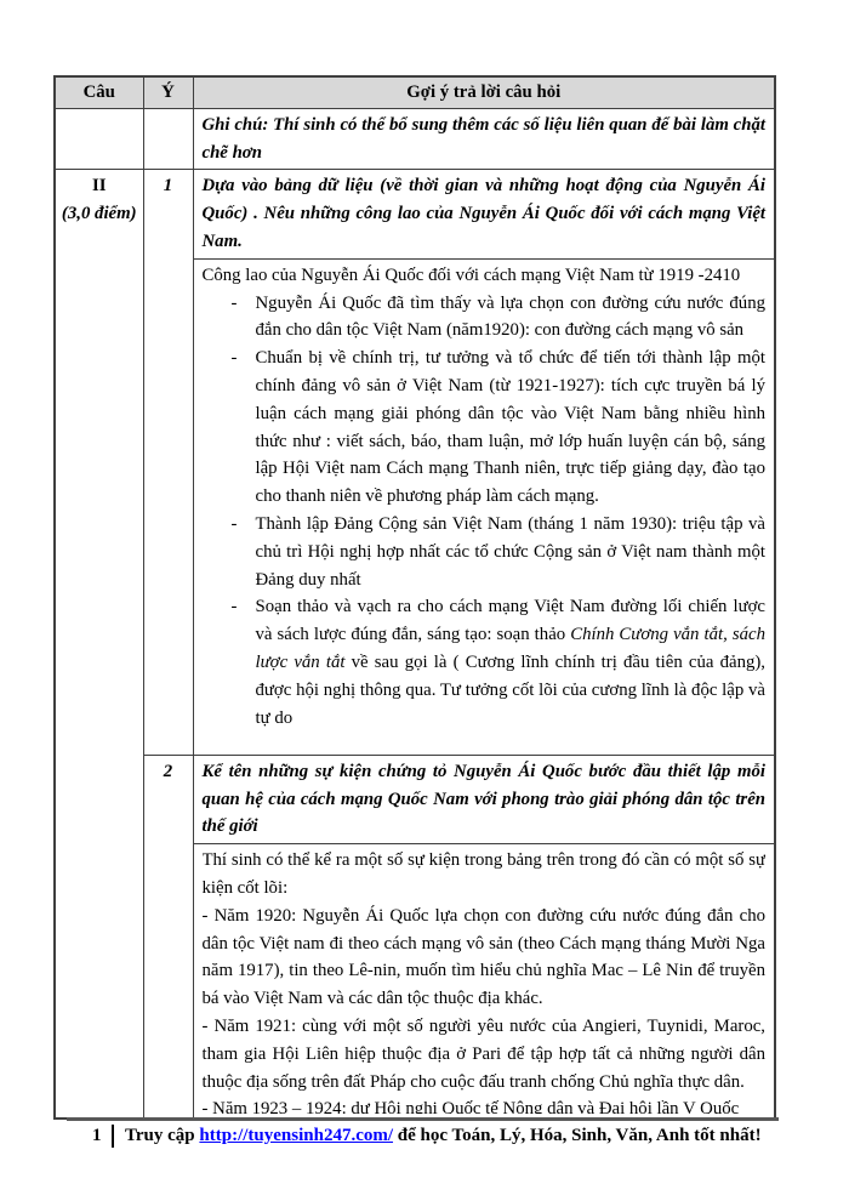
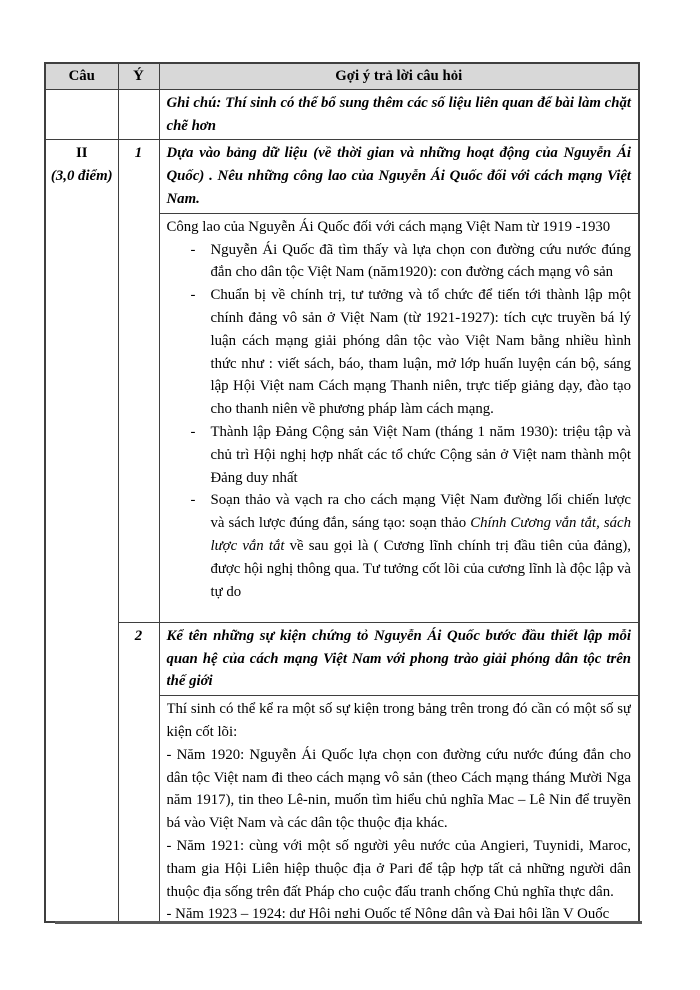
  Câu	Ý	Gợi ý trả lời câu hỏi
  		Ghi chú: Thí sinh có thể bổ sung thêm các số liệu liên quan để bài làm chặt chẽ hơn
  II (3,0 điểm)	1	Dựa vào bảng dữ liệu (về thời gian và những hoạt động của Nguyễn Ái Quốc) . Nêu những công lao của Nguyễn Ái Quốc đối với cách mạng Việt Nam.
- Công lao của Nguyễn Ái Quốc đối với cách mạng Việt Nam từ 1919 -2410 - Nguyễn Ái Quốc đã tìm thấy và lựa chọn con đường cứu nước đúng đắn cho dân tộc Việt Nam (năm1920): con đường cách mạng vô sản - Chuẩn bị về chính trị, tư tưởng và tổ chức để tiến tới thành lập một chính đảng vô sản ở Việt Nam (từ 1921-1927): tích cực truyền bá lý luận cách mạng giải phóng dân tộc vào Việt Nam bằng nhiều hình thức như : viết sách, báo, tham luận, mở lớp huấn luyện cán bộ, sáng lập Hội Việt nam Cách mạng Thanh niên, trực tiếp giảng dạy, đào tạo cho thanh niên về phương pháp làm cách mạng. - Thành lập Đảng Cộng sản Việt Nam (tháng 1 năm 1930): triệu tập và chủ trì Hội nghị hợp nhất các tổ chức Cộng sản ở Việt nam thành một Đảng duy nhất - Soạn thảo và vạch ra cho cách mạng Việt Nam đường lối chiến lược và sách lược đúng đắn, sáng tạo: soạn thảo Chính Cương vắn tắt, sách lược vắn tắt về sau gọi là ( Cương lĩnh chính trị đầu tiên của đảng), được hội nghị thông qua. Tư tưởng cốt lõi của cương lĩnh là độc lập và tự do
+ Công lao của Nguyễn Ái Quốc đối với cách mạng Việt Nam từ 1919 -1930 - Nguyễn Ái Quốc đã tìm thấy và lựa chọn con đường cứu nước đúng đắn cho dân tộc Việt Nam (năm1920): con đường cách mạng vô sản - Chuẩn bị về chính trị, tư tưởng và tổ chức để tiến tới thành lập một chính đảng vô sản ở Việt Nam (từ 1921-1927): tích cực truyền bá lý luận cách mạng giải phóng dân tộc vào Việt Nam bằng nhiều hình thức như : viết sách, báo, tham luận, mở lớp huấn luyện cán bộ, sáng lập Hội Việt nam Cách mạng Thanh niên, trực tiếp giảng dạy, đào tạo cho thanh niên về phương pháp làm cách mạng. - Thành lập Đảng Cộng sản Việt Nam (tháng 1 năm 1930): triệu tập và chủ trì Hội nghị hợp nhất các tổ chức Cộng sản ở Việt nam thành một Đảng duy nhất - Soạn thảo và vạch ra cho cách mạng Việt Nam đường lối chiến lược và sách lược đúng đắn, sáng tạo: soạn thảo Chính Cương vắn tắt, sách lược vắn tắt về sau gọi là ( Cương lĩnh chính trị đầu tiên của đảng), được hội nghị thông qua. Tư tưởng cốt lõi của cương lĩnh là độc lập và tự do
- 2	Kể tên những sự kiện chứng tỏ Nguyễn Ái Quốc bước đầu thiết lập mỗi quan hệ của cách mạng Quốc Nam với phong trào giải phóng dân tộc trên thế giới
+ 2	Kể tên những sự kiện chứng tỏ Nguyễn Ái Quốc bước đầu thiết lập mỗi quan hệ của cách mạng Việt Nam với phong trào giải phóng dân tộc trên thế giới
  Thí sinh có thể kể ra một số sự kiện trong bảng trên trong đó cần có một số sự kiện cốt lõi: - Năm 1920: Nguyễn Ái Quốc lựa chọn con đường cứu nước đúng đắn cho dân tộc Việt nam đi theo cách mạng vô sản (theo Cách mạng tháng Mười Nga năm 1917), tin theo Lê-nin, muốn tìm hiểu chủ nghĩa Mac – Lê Nin để truyền bá vào Việt Nam và các dân tộc thuộc địa khác. - Năm 1921: cùng với một số người yêu nước của Angieri, Tuynidi, Maroc, tham gia Hội Liên hiệp thuộc địa ở Pari để tập hợp tất cả những người dân thuộc địa sống trên đất Pháp cho cuộc đấu tranh chống Chủ nghĩa thực dân. - Năm 1923 – 1924: dự Hội nghị Quốc tế Nông dân và Đại hội lần V Quốc
- 1
- Truy cập http://tuyensinh247.com/ để học Toán, Lý, Hóa, Sinh, Văn, Anh tốt nhất!
